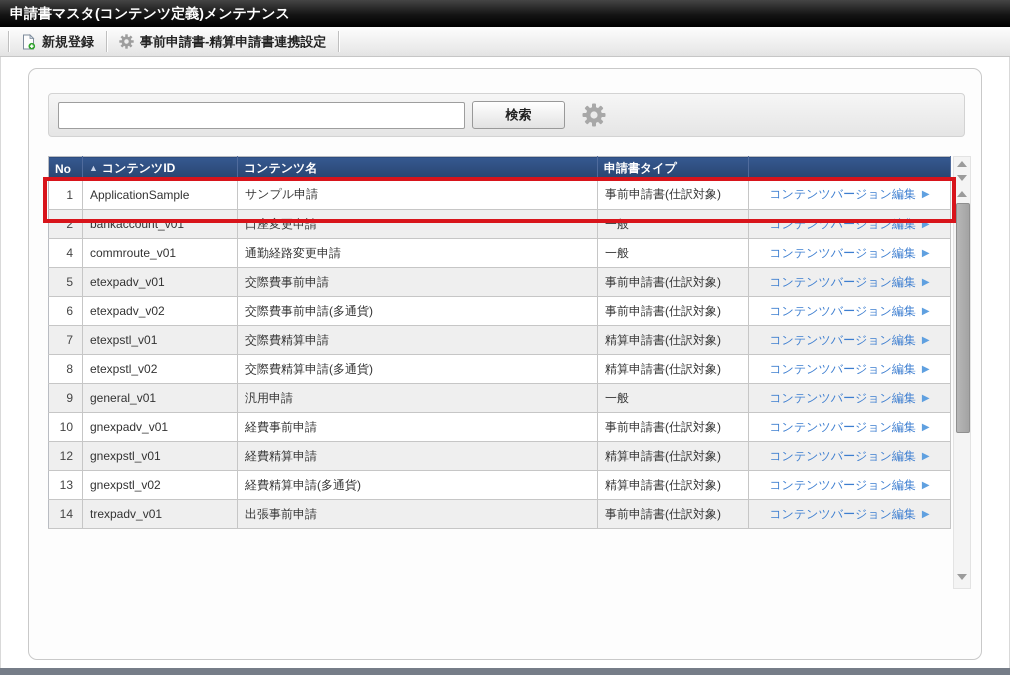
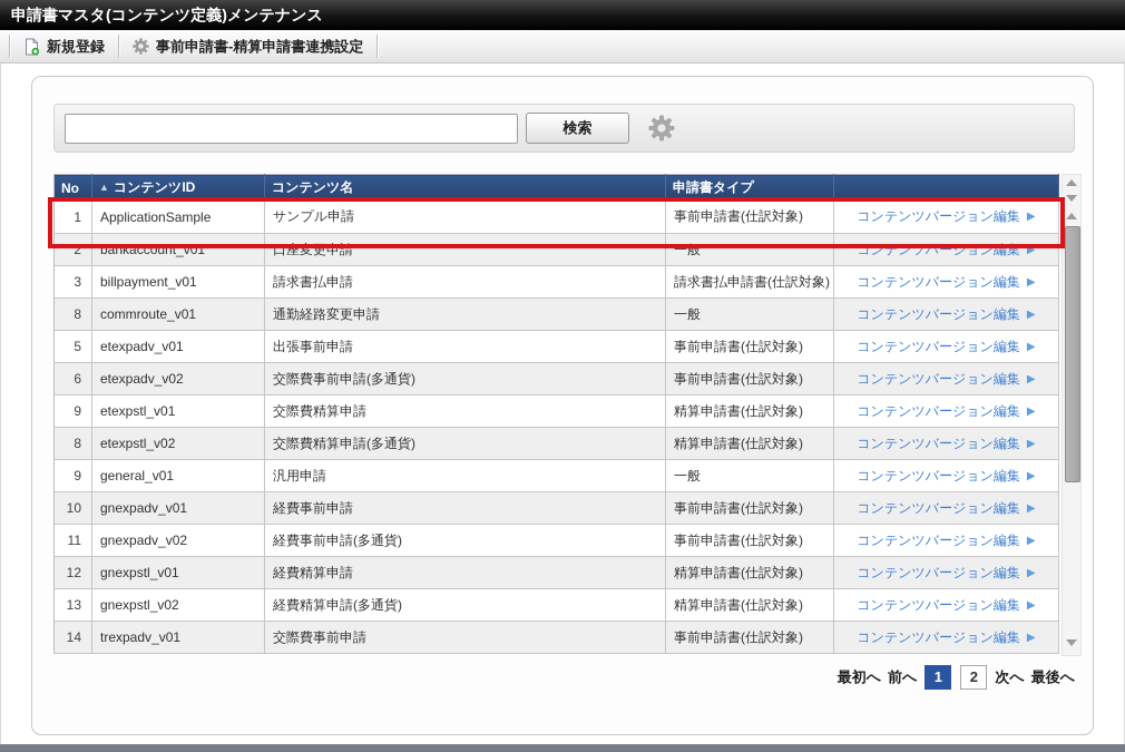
  申請書マスタ(コンテンツ定義)メンテナンス
  新規登録
  事前申請書-精算申請書連携設定
  検索
  No	▲ コンテンツID	コンテンツ名	申請書タイプ
  1	ApplicationSample	サンプル申請	事前申請書(仕訳対象)	コンテンツバージョン編集 ▶
  2	bankaccount_v01	口座変更申請	一般	コンテンツバージョン編集 ▶
+ 3	billpayment_v01	請求書払申請	請求書払申請書(仕訳対象)	コンテンツバージョン編集 ▶
- 4	commroute_v01	通勤経路変更申請	一般	コンテンツバージョン編集 ▶
+ 8	commroute_v01	通勤経路変更申請	一般	コンテンツバージョン編集 ▶
- 5	etexpadv_v01	交際費事前申請	事前申請書(仕訳対象)	コンテンツバージョン編集 ▶
+ 5	etexpadv_v01	出張事前申請	事前申請書(仕訳対象)	コンテンツバージョン編集 ▶
  6	etexpadv_v02	交際費事前申請(多通貨)	事前申請書(仕訳対象)	コンテンツバージョン編集 ▶
- 7	etexpstl_v01	交際費精算申請	精算申請書(仕訳対象)	コンテンツバージョン編集 ▶
+ 9	etexpstl_v01	交際費精算申請	精算申請書(仕訳対象)	コンテンツバージョン編集 ▶
  8	etexpstl_v02	交際費精算申請(多通貨)	精算申請書(仕訳対象)	コンテンツバージョン編集 ▶
  9	general_v01	汎用申請	一般	コンテンツバージョン編集 ▶
  10	gnexpadv_v01	経費事前申請	事前申請書(仕訳対象)	コンテンツバージョン編集 ▶
+ 11	gnexpadv_v02	経費事前申請(多通貨)	事前申請書(仕訳対象)	コンテンツバージョン編集 ▶
  12	gnexpstl_v01	経費精算申請	精算申請書(仕訳対象)	コンテンツバージョン編集 ▶
  13	gnexpstl_v02	経費精算申請(多通貨)	精算申請書(仕訳対象)	コンテンツバージョン編集 ▶
- 14	trexpadv_v01	出張事前申請	事前申請書(仕訳対象)	コンテンツバージョン編集 ▶
+ 14	trexpadv_v01	交際費事前申請	事前申請書(仕訳対象)	コンテンツバージョン編集 ▶
+ 最初へ
+ 前へ
+ 1
+ 2
+ 次へ
+ 最後へ
